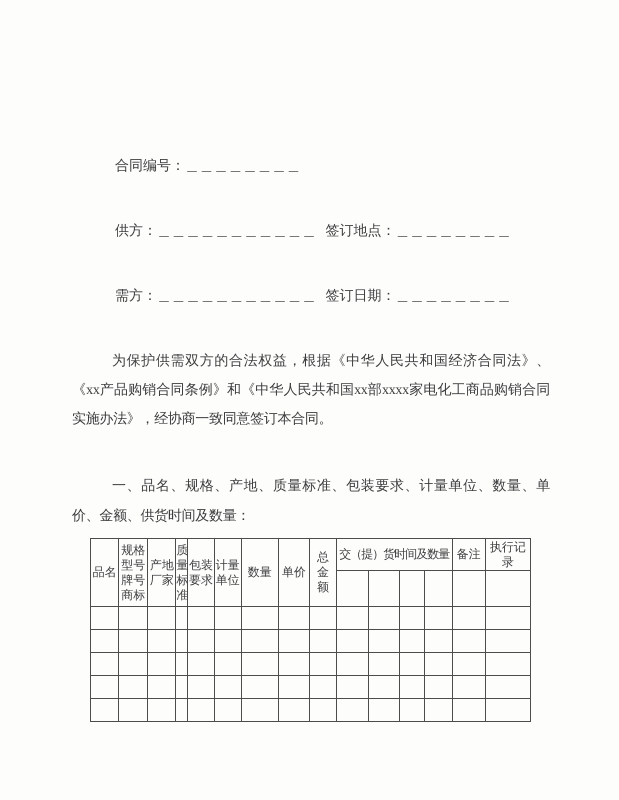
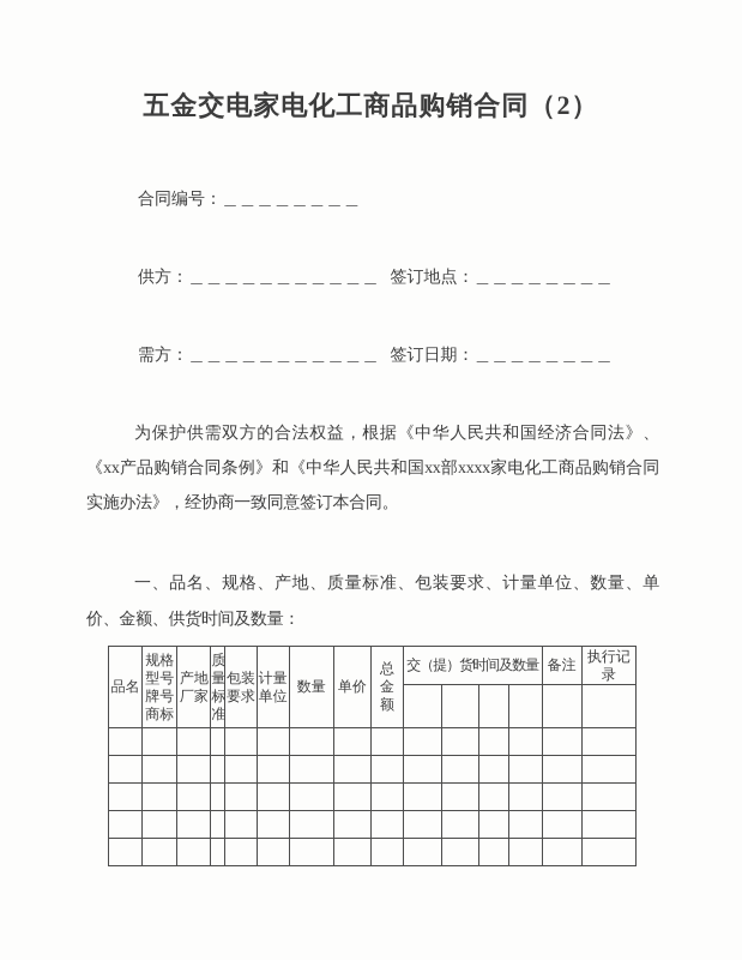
+ 五金交电家电化工商品购销合同（2）
  合同编号：＿＿＿＿＿＿＿＿
  供方：＿＿＿＿＿＿＿＿＿＿＿ 签订地点：＿＿＿＿＿＿＿＿
  需方：＿＿＿＿＿＿＿＿＿＿＿ 签订日期：＿＿＿＿＿＿＿＿
  为保护供需双方的合法权益，根据《中华人民共和国经济合同法》、《xx产品购销合同条例》和《中华人民共和国xx部xxxx家电化工商品购销合同实施办法》，经协商一致同意签订本合同。
  一、品名、规格、产地、质量标准、包装要求、计量单位、数量、单价、金额、供货时间及数量：
  品名	规格 型号 牌号 商标	产地 厂家	质 量 标 准	包装 要求	计量 单位	数量	单价	总 金 额	交（提）货时间及数量	备注	执行记录
